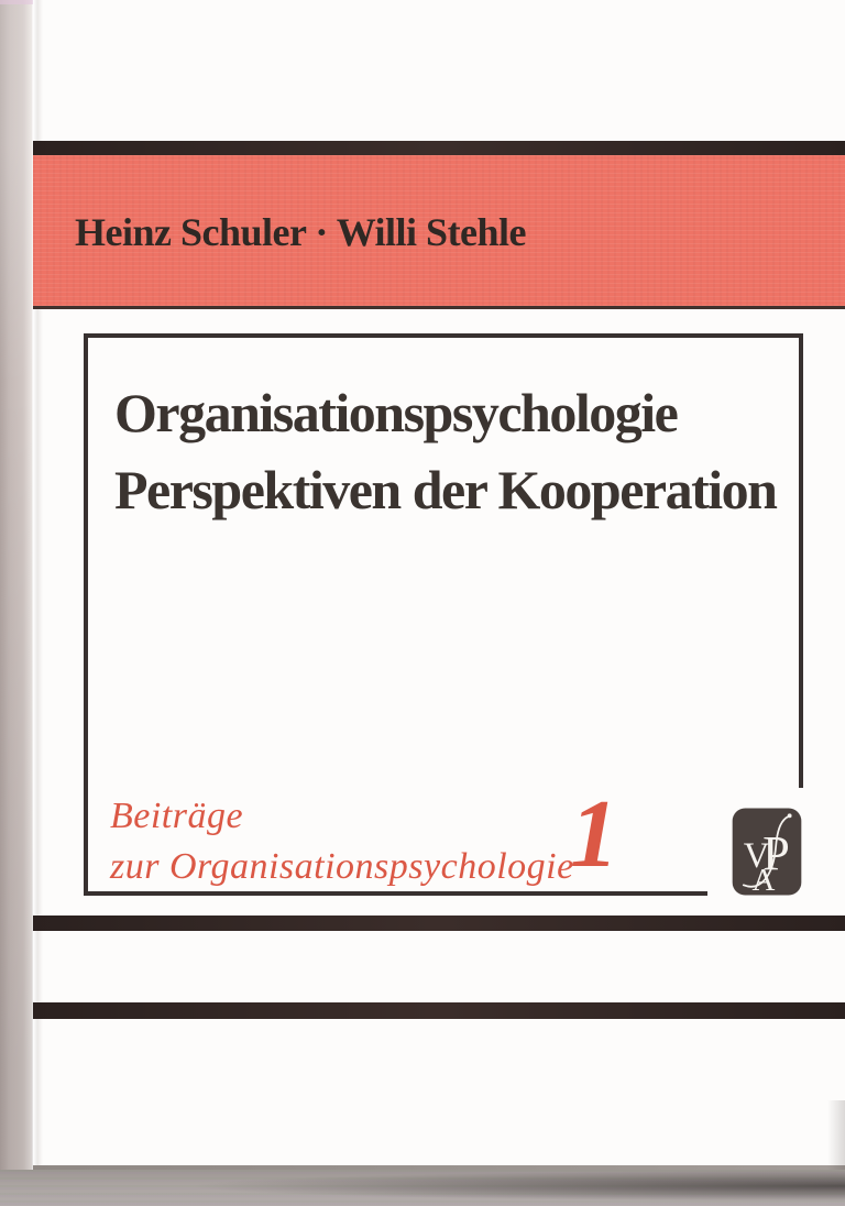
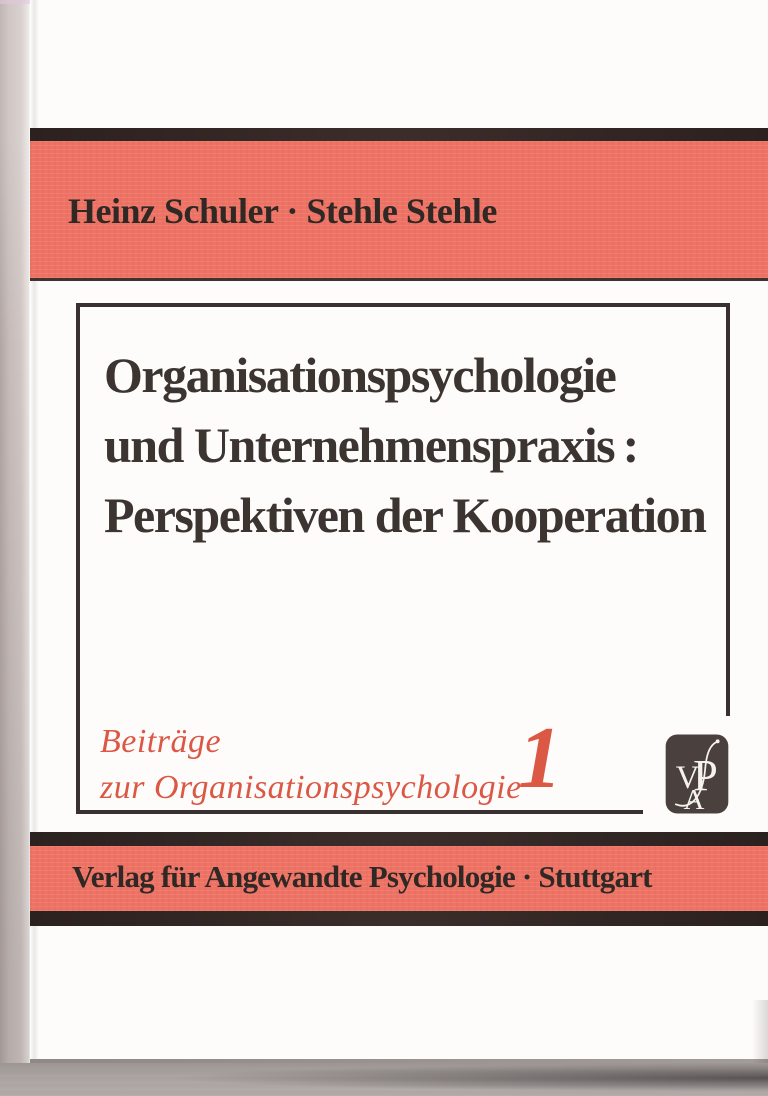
- Heinz Schuler · Willi Stehle
+ Heinz Schuler · Stehle Stehle
  Organisationspsychologie
+ und Unternehmenspraxis :
  Perspektiven der Kooperation
  Beiträge
  zur Organisationspsychologie
  1
  V
  P
  A
+ Verlag für Angewandte Psychologie · Stuttgart
